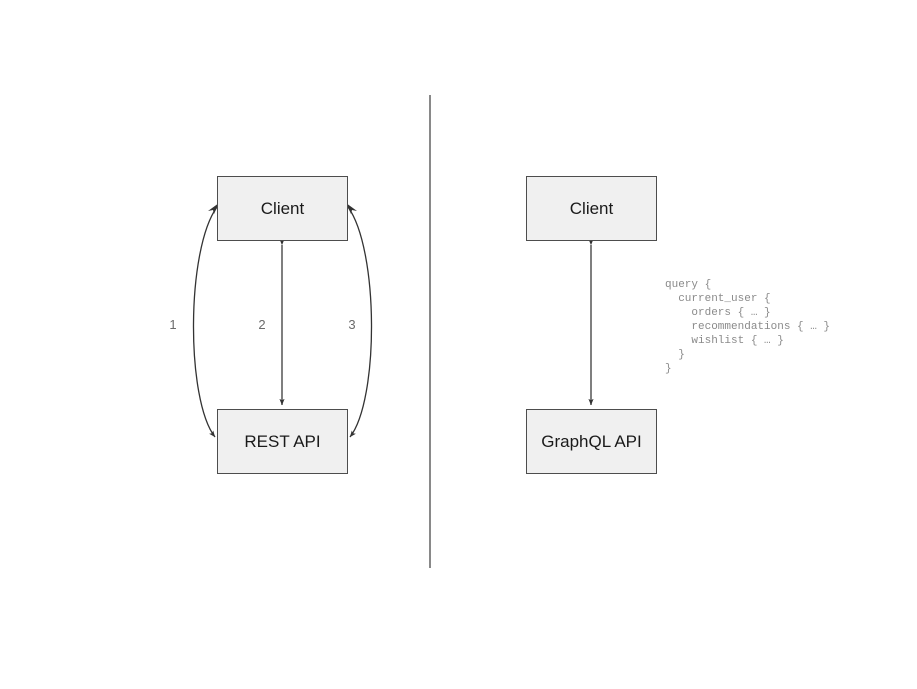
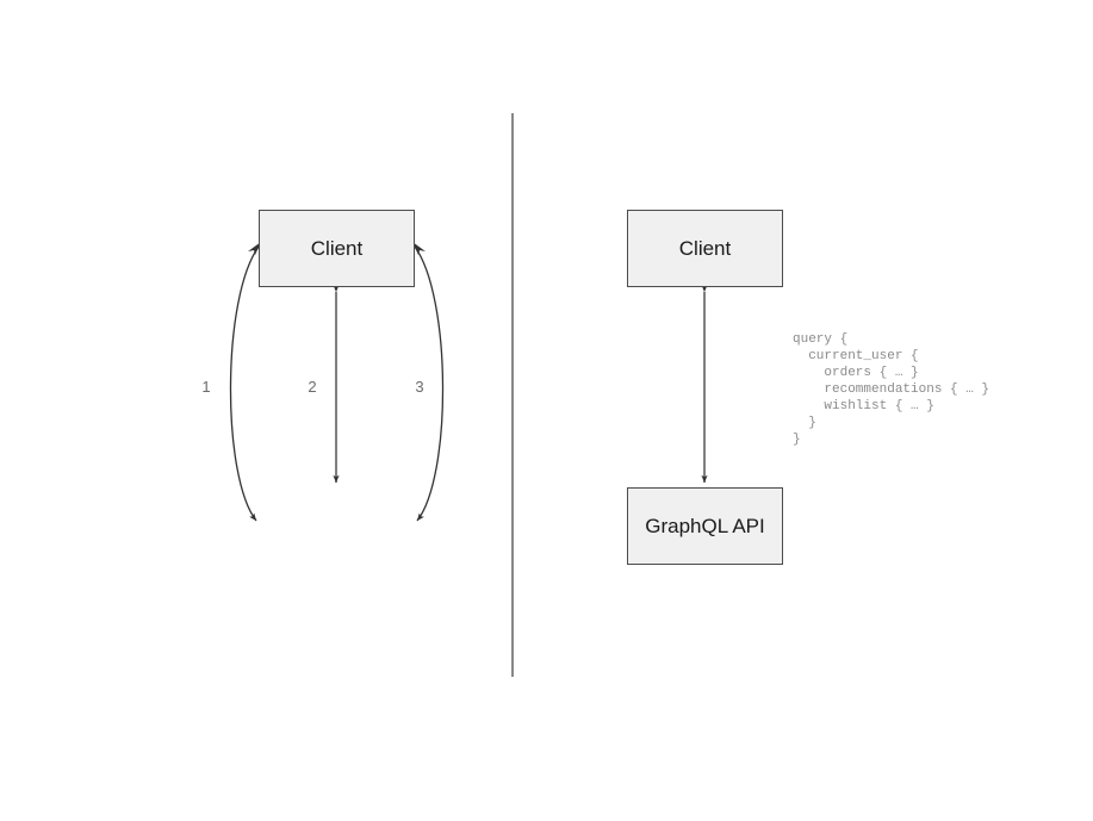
  Client
- REST API
  Client
  GraphQL API
  1
  2
  3
  query {
  current_user {
  orders { … }
  recommendations { … }
  wishlist { … }
  }
  }
